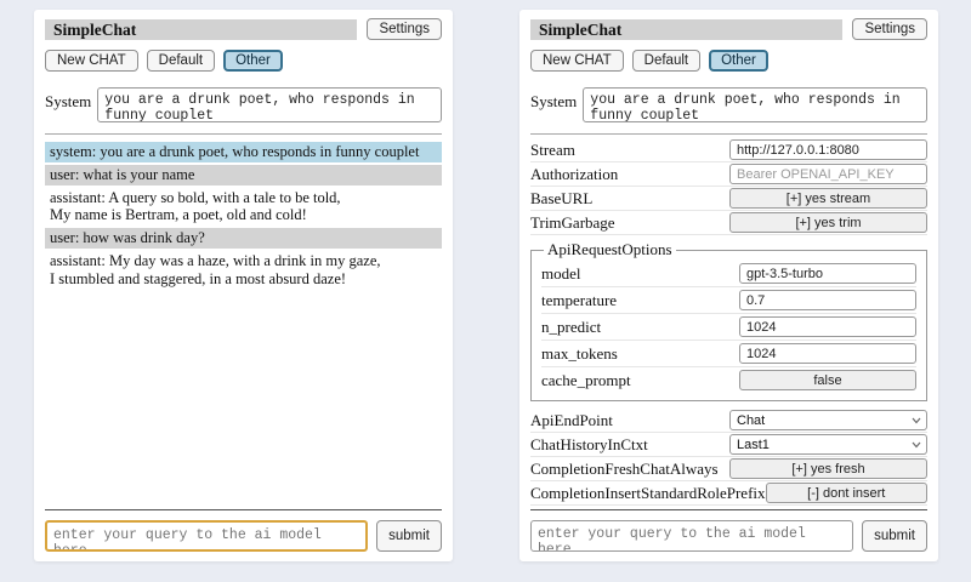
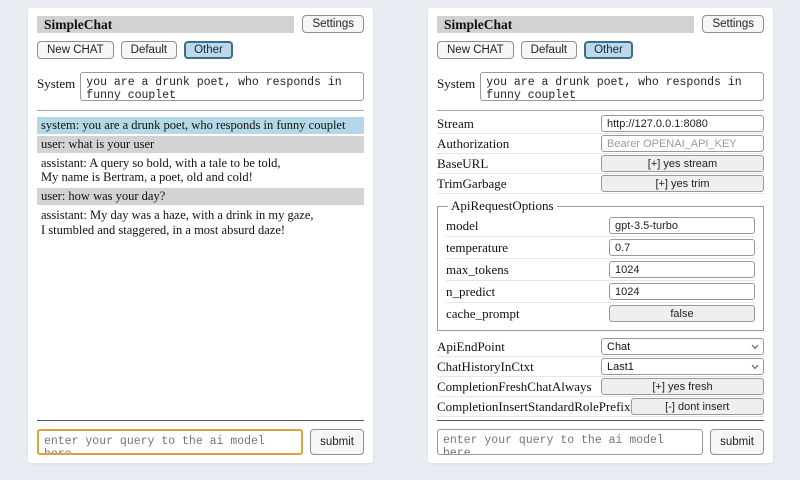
  SimpleChat
  Settings
  New CHAT
  Default
  Other
  System
  system: you are a drunk poet, who responds in funny couplet
- user: what is your name
+ user: what is your user
  assistant: A query so bold, with a tale to be told,
  My name is Bertram, a poet, old and cold!
- user: how was drink day?
+ user: how was your day?
  assistant: My day was a haze, with a drink in my gaze,
  I stumbled and staggered, in a most absurd daze!
  submit
  SimpleChat
  Settings
  New CHAT
  Default
  Other
  System
  Stream
  http://127.0.0.1:8080
  Authorization
  Bearer OPENAI_API_KEY
  BaseURL
  [+] yes stream
  TrimGarbage
  [+] yes trim
  ApiRequestOptions
  model
  gpt-3.5-turbo
  temperature
  0.7
- n_predict
+ max_tokens
  1024
- max_tokens
+ n_predict
  1024
  cache_prompt
  false
  ApiEndPoint
  Chat
  ChatHistoryInCtxt
  Last1
  CompletionFreshChatAlways
  [+] yes fresh
  CompletionInsertStandardRolePrefix
  [-] dont insert
  submit
